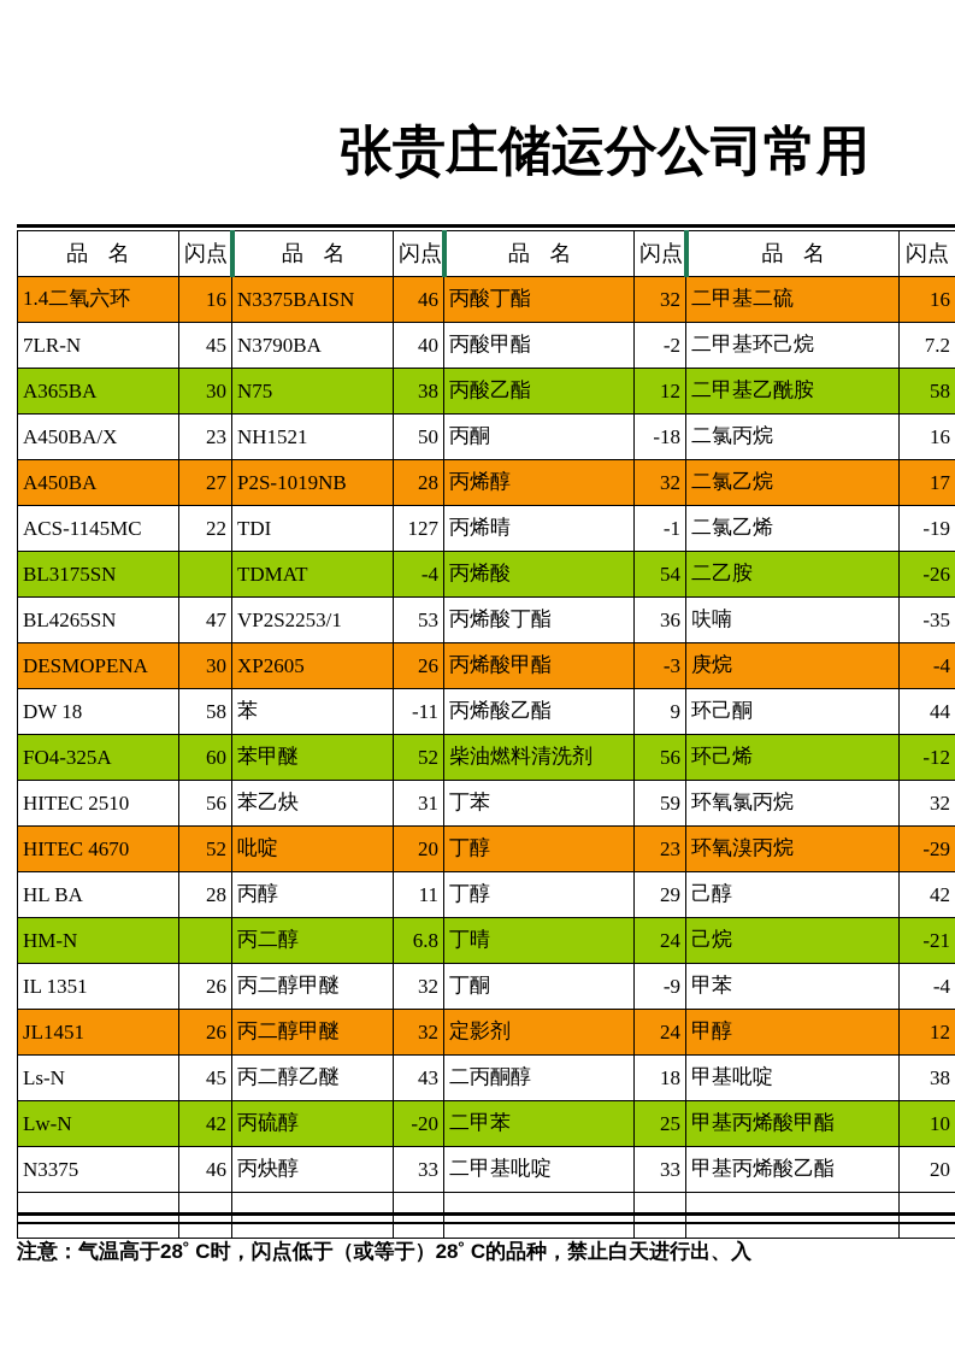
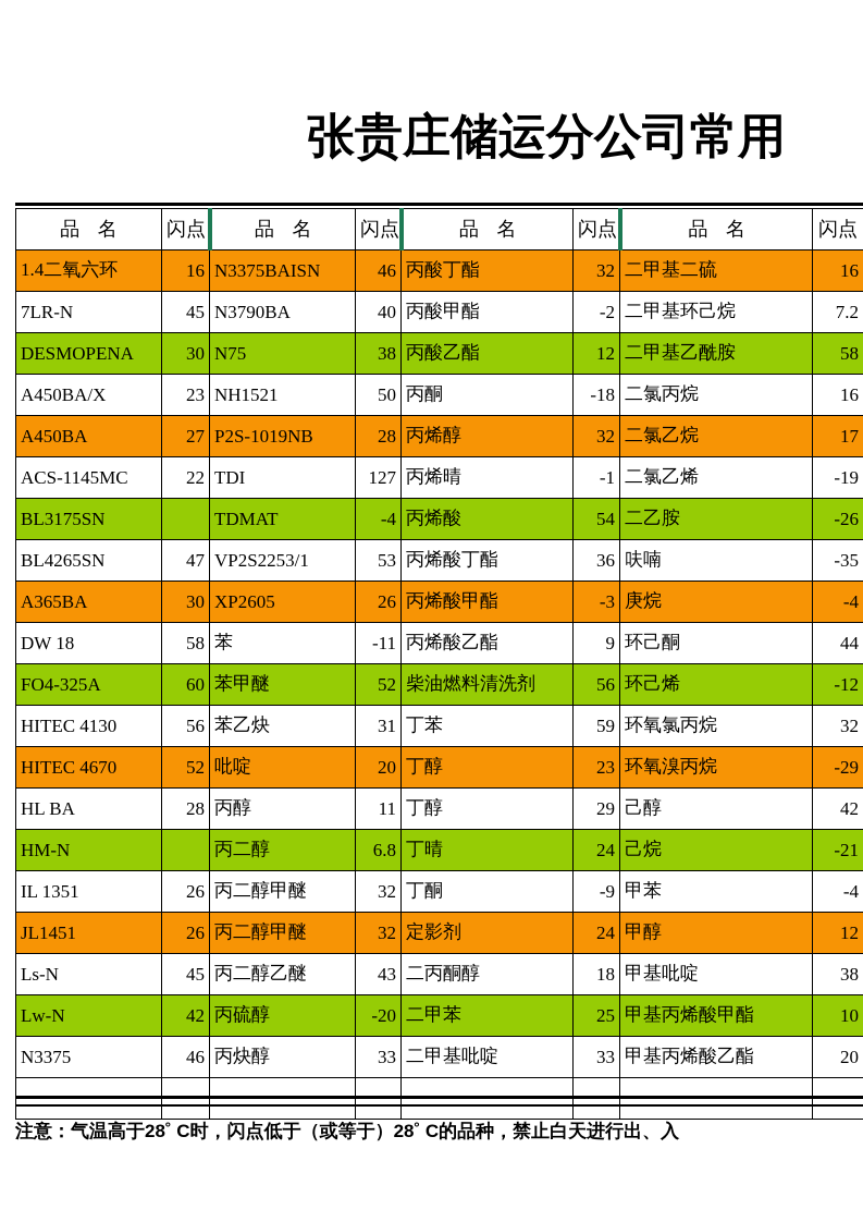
  张贵庄储运分公司常用
  品 名	闪点	品 名	闪点	品 名	闪点	品 名	闪点
  1.4二氧六环	16	N3375BAISN	46	丙酸丁酯	32	二甲基二硫	16
  7LR-N	45	N3790BA	40	丙酸甲酯	-2	二甲基环己烷	7.2
- A365BA	30	N75	38	丙酸乙酯	12	二甲基乙酰胺	58
+ DESMOPENA	30	N75	38	丙酸乙酯	12	二甲基乙酰胺	58
  A450BA/X	23	NH1521	50	丙酮	-18	二氯丙烷	16
  A450BA	27	P2S-1019NB	28	丙烯醇	32	二氯乙烷	17
  ACS-1145MC	22	TDI	127	丙烯晴	-1	二氯乙烯	-19
  BL3175SN		TDMAT	-4	丙烯酸	54	二乙胺	-26
  BL4265SN	47	VP2S2253/1	53	丙烯酸丁酯	36	呋喃	-35
- DESMOPENA	30	XP2605	26	丙烯酸甲酯	-3	庚烷	-4
+ A365BA	30	XP2605	26	丙烯酸甲酯	-3	庚烷	-4
  DW 18	58	苯	-11	丙烯酸乙酯	9	环己酮	44
  FO4-325A	60	苯甲醚	52	柴油燃料清洗剂	56	环己烯	-12
- HITEC 2510	56	苯乙炔	31	丁苯	59	环氧氯丙烷	32
+ HITEC 4130	56	苯乙炔	31	丁苯	59	环氧氯丙烷	32
  HITEC 4670	52	吡啶	20	丁醇	23	环氧溴丙烷	-29
  HL BA	28	丙醇	11	丁醇	29	己醇	42
  HM-N		丙二醇	6.8	丁晴	24	己烷	-21
  IL 1351	26	丙二醇甲醚	32	丁酮	-9	甲苯	-4
  JL1451	26	丙二醇甲醚	32	定影剂	24	甲醇	12
  Ls-N	45	丙二醇乙醚	43	二丙酮醇	18	甲基吡啶	38
  Lw-N	42	丙硫醇	-20	二甲苯	25	甲基丙烯酸甲酯	10
  N3375	46	丙炔醇	33	二甲基吡啶	33	甲基丙烯酸乙酯	20
  注意：气温高于28˚ C时，闪点低于（或等于）28˚ C的品种，禁止白天进行出、入
